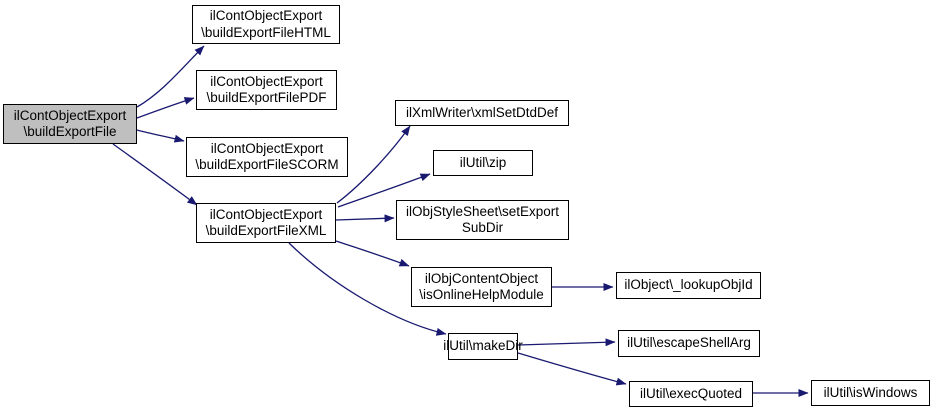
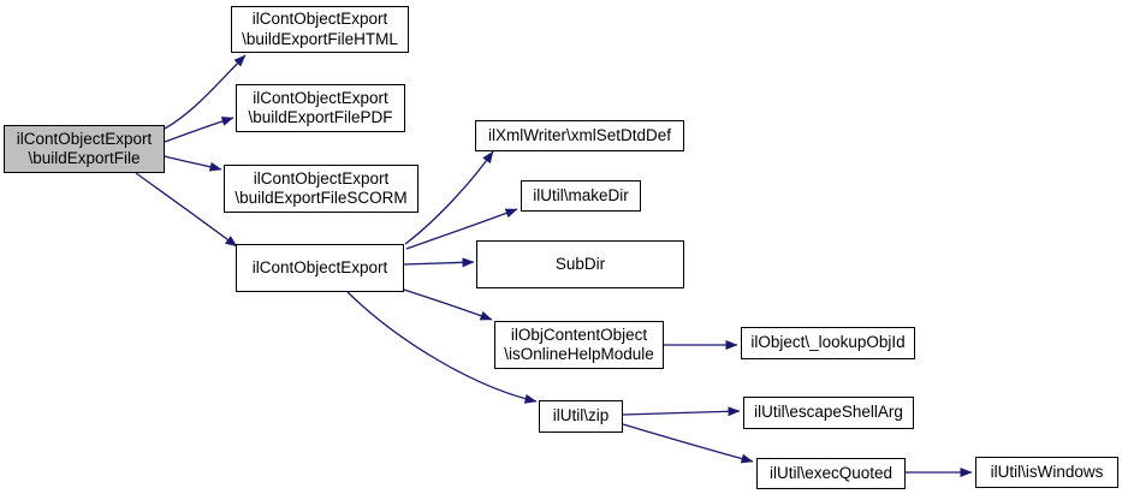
  ilContObjectExport
  \buildExportFile
  ilContObjectExport
  \buildExportFileHTML
  ilContObjectExport
  \buildExportFilePDF
  ilContObjectExport
  \buildExportFileSCORM
  ilContObjectExport
- \buildExportFileXML
  ilXmlWriter\xmlSetDtdDef
- ilUtil\zip
+ ilUtil\makeDir
- ilObjStyleSheet\setExport
  SubDir
  ilObjContentObject
  \isOnlineHelpModule
  ilObject\_lookupObjId
- ilUtil\makeDir
+ ilUtil\zip
  ilUtil\escapeShellArg
  ilUtil\execQuoted
  ilUtil\isWindows
